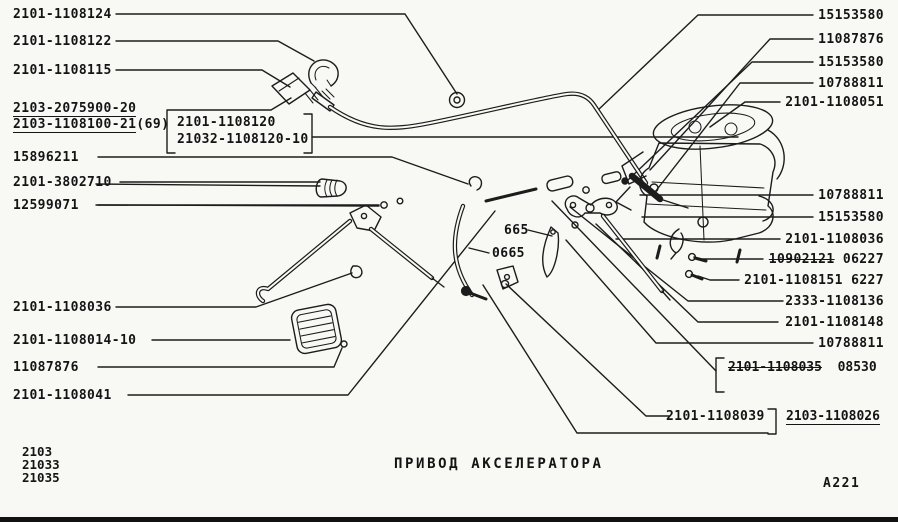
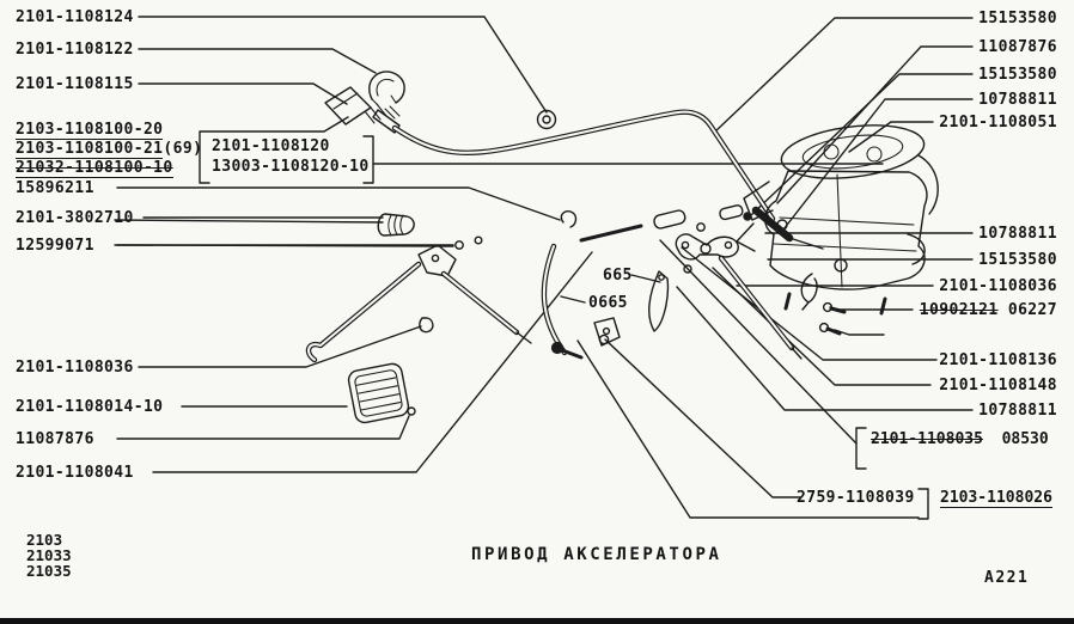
  2101-1108124
  2101-1108122
  2101-1108115
- 2103-2075900-20
+ 2103-1108100-20
  2103-1108100-21(69)
+ 21032-1108100-10
  15896211
  2101-3802710
  12599071
  2101-1108036
  2101-1108014-10
  11087876
  2101-1108041
  2101-1108120
- 21032-1108120-10
+ 13003-1108120-10
  15153580
  11087876
  15153580
  10788811
  2101-1108051
  10788811
  15153580
  2101-1108036
  10902121 06227
- 2101-1108151 6227
- 2333-1108136
+ 2101-1108136
  2101-1108148
  10788811
  2101-1108035 08530
- 2101-1108039
+ 2759-1108039
  2103-1108026
  665
  0665
  2103
  21033
  21035
  ПРИВОД АКСЕЛЕРАТОРА
  A221
